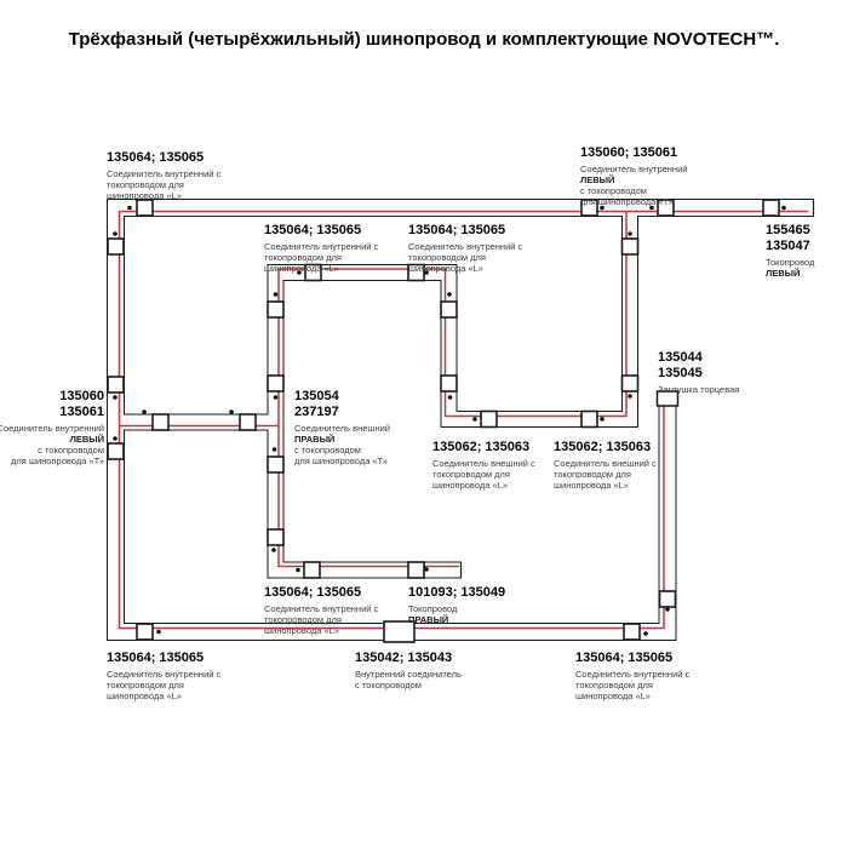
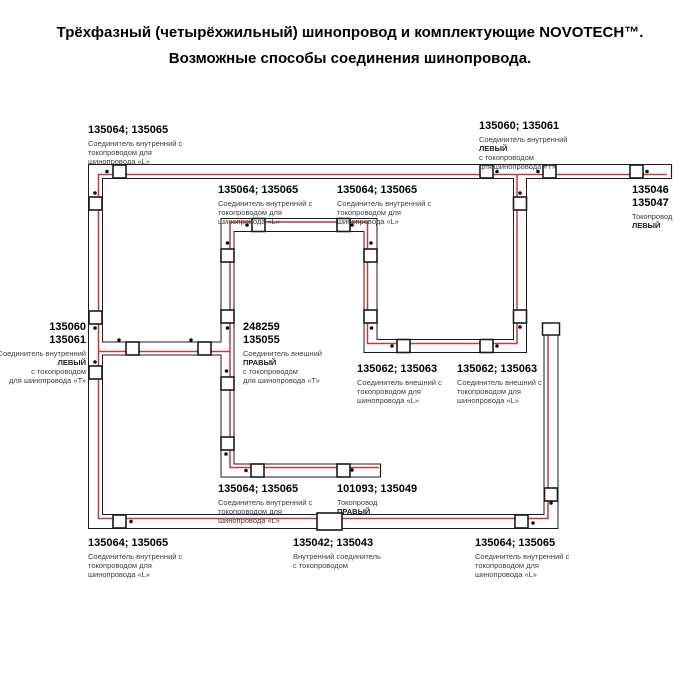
  Трёхфазный (четырёхжильный) шинопровод и комплектующие NOVOTECH™.
+ Возможные способы соединения шинопровода.
  135064; 135065
  Соединитель внутренний с
  токопроводом для
  шинопровода «L»
  135060; 135061
  Соединитель внутренний
  ЛЕВЫЙ
  с токопроводом
  для шинопровода «Т»
  135064; 135065
  Соединитель внутренний с
  токопроводом для
  шинопровода «L»
  135064; 135065
  Соединитель внутренний с
  токопроводом для
  шинопровода «L»
- 155465
+ 135046
  135047
  Токопровод
  ЛЕВЫЙ
- 135044
- 135045
- Заглушка торцевая
  135060
  135061
  Соединитель внутренний
  ЛЕВЫЙ
  с токопроводом
  для шинопровода «Т»
- 135054
+ 248259
- 237197
+ 135055
  Соединитель внешний
  ПРАВЫЙ
  с токопроводом
  для шинопровода «Т»
  135062; 135063
  Соединитель внешний с
  токопроводом для
  шинопровода «L»
  135062; 135063
  Соединитель внешний с
  токопроводом для
  шинопровода «L»
  135064; 135065
  Соединитель внутренний с
  токопроводом для
  шинопровода «L»
  101093; 135049
  Токопровод
  ПРАВЫЙ
  135064; 135065
  Соединитель внутренний с
  токопроводом для
  шинопровода «L»
  135042; 135043
  Внутренний соединитель
  с токопроводом
  135064; 135065
  Соединитель внутренний с
  токопроводом для
  шинопровода «L»
